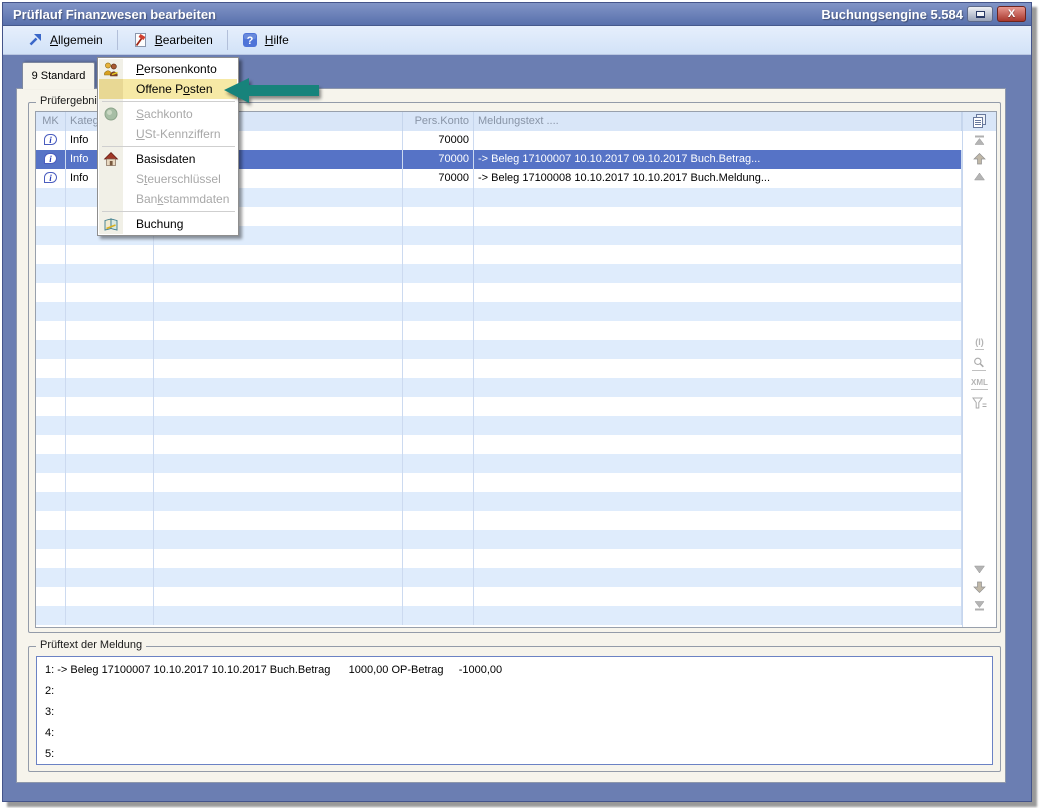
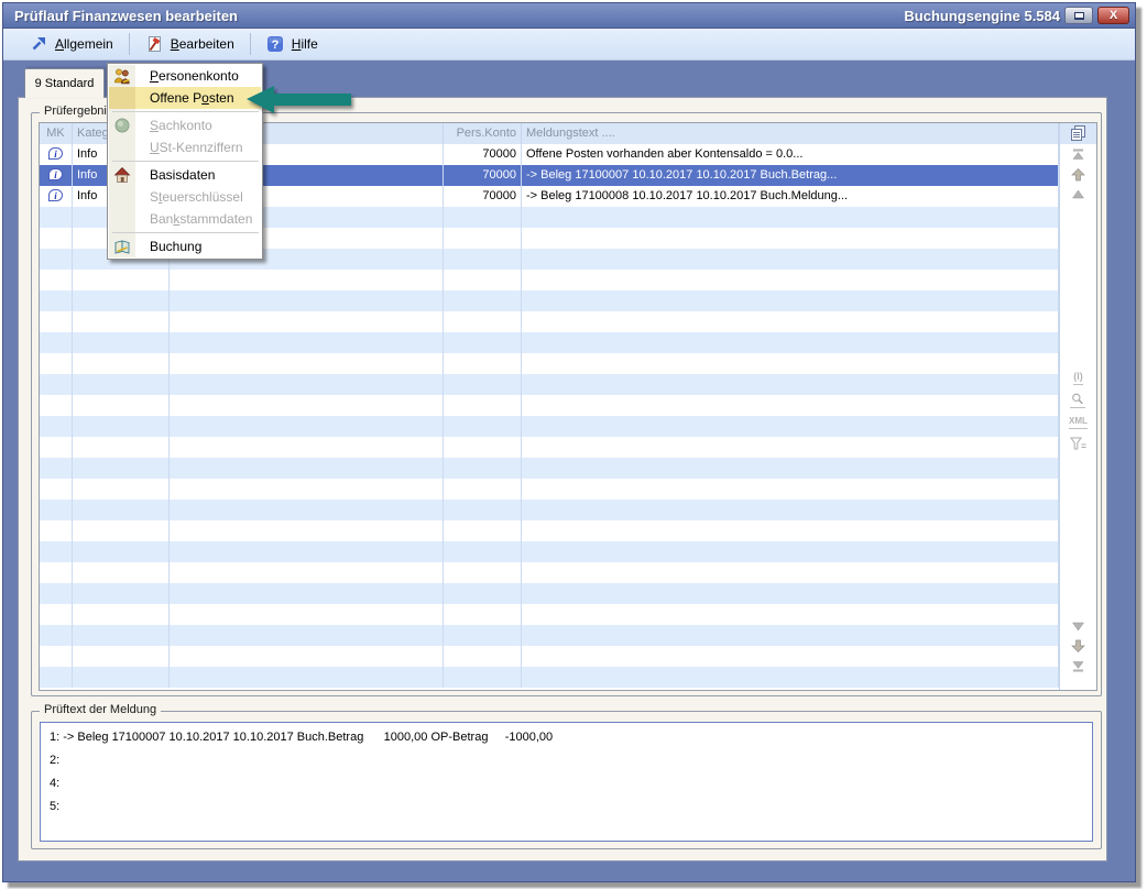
  Prüflauf Finanzwesen bearbeiten
  Buchungsengine 5.584
  X
  Allgemein
  Bearbeiten
  ?
  Hilfe
  9 Standard
  Prüfergebni
  MK
  Pers.Konto
  Meldungstext ....
  i
  Info
  70000
+ Offene Posten vorhanden aber Kontensaldo = 0.0...
  i
  Info
  70000
- -> Beleg 17100007 10.10.2017 09.10.2017 Buch.Betrag...
+ -> Beleg 17100007 10.10.2017 10.10.2017 Buch.Betrag...
  i
  Info
  70000
  -> Beleg 17100008 10.10.2017 10.10.2017 Buch.Meldung...
  (l)
  XML
  Prüftext der Meldung
  1: -> Beleg 17100007 10.10.2017 10.10.2017 Buch.Betrag 1000,00 OP-Betrag -1000,00
  2:
- 3:
  4:
  5:
  Personenkonto
  Offene Posten
  Sachkonto
  USt-Kennziffern
  Basisdaten
  Steuerschlüssel
  Bankstammdaten
  Buchung
